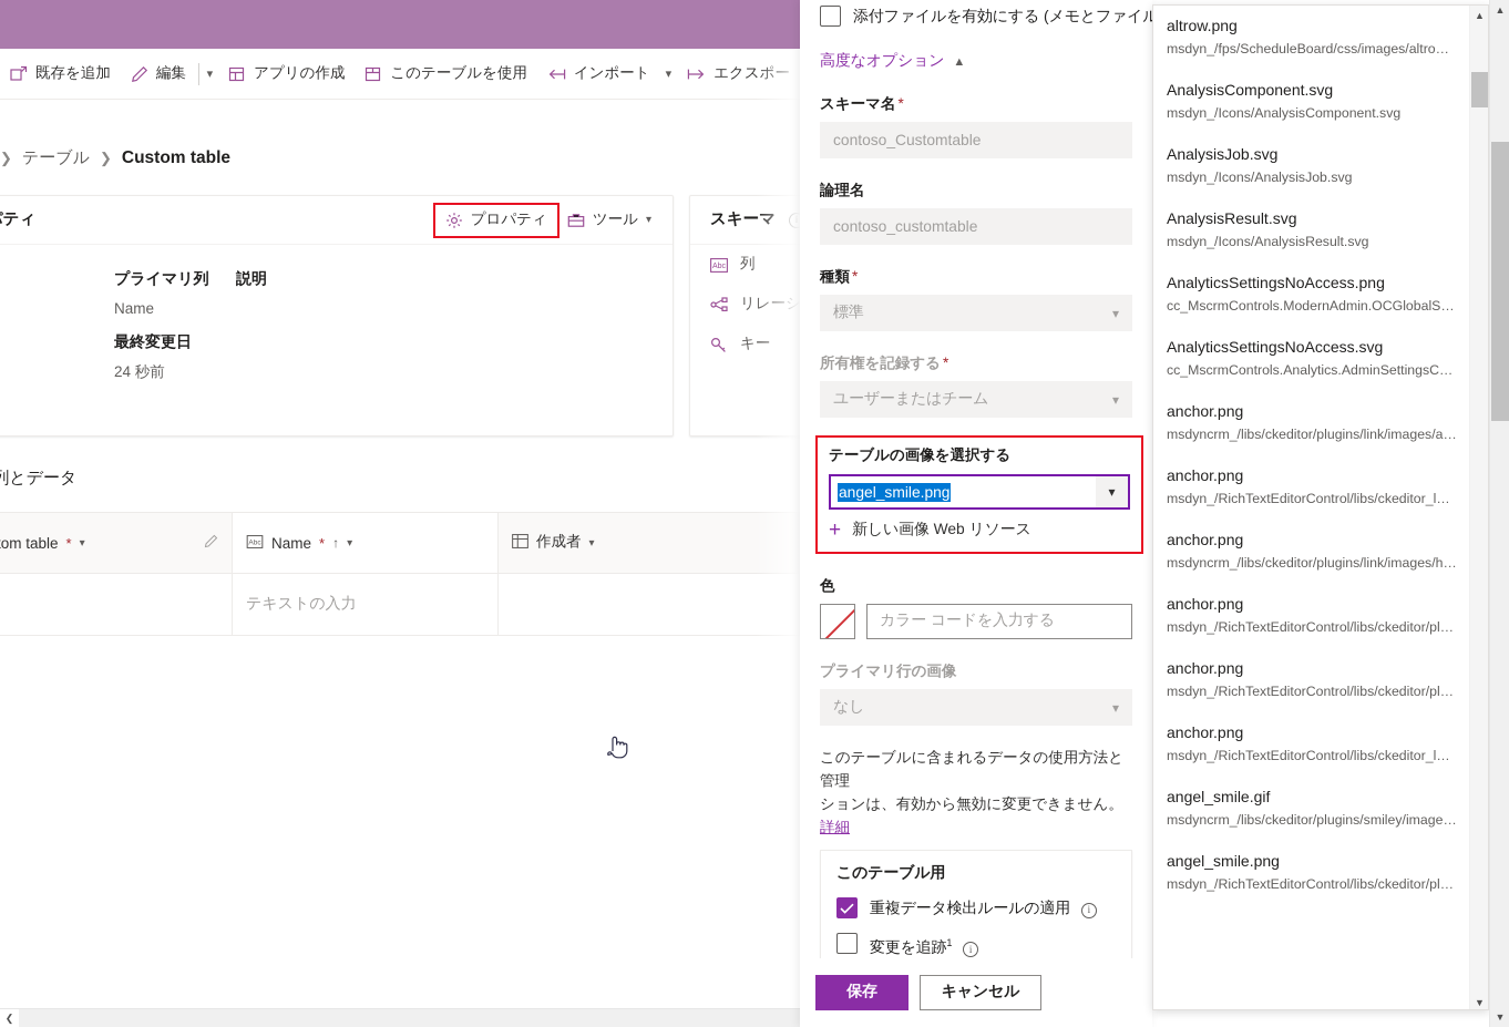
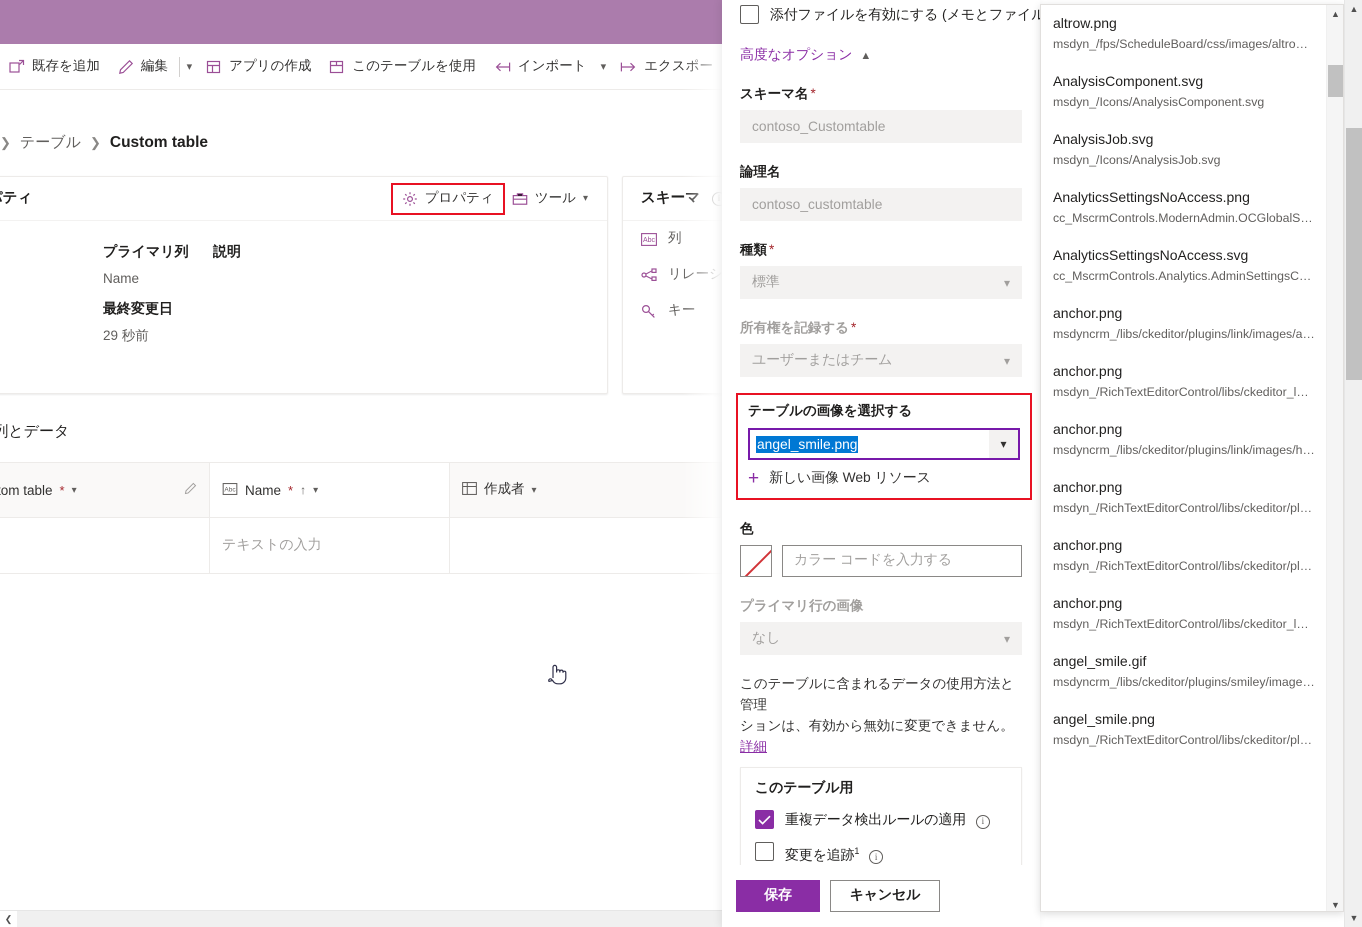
  既存を追加
  編集
  ▾
  アプリの作成
  このテーブルを使用
  インポート
  ▾
  ❯
  テーブル
  ❯
  Custom table
  プロパティ
  ツール
  ▾
  プライマリ列
  Name
  最終変更日
- 24 秒前
+ 29 秒前
  説明
  スキー
  列
  *
  ▾
  Name
  *
  ↑
  ▾
  作成者
  ▾
  テキストの入力
  ❮
  添付ファイルを有効にする (メモとファイル
  高度なオプション
  ▲
  スキーマ名 *
  contoso_Customtable
  論理名
  contoso_customtable
  種類 *
  標準
  ▾
  所有権を記録する *
  ユーザーまたはチーム
  ▾
  テーブルの画像を選択する
  angel_smile.png
  ▾
  +
  新しい画像 Web リソース
  色
  カラー コードを入力する
  プライマリ行の画像
  なし
  ▾
  このテーブルに含まれるデータの使用方法と管理
  ションは、有効から無効に変更できません。 詳細
  このテーブル用
  重複データ検出ルールの適用 i
  変更を追跡1 i
  保存
  キャンセル
  altrow.png
  msdyn_/fps/ScheduleBoard/css/images/altrow.p
  AnalysisComponent.svg
  msdyn_/Icons/AnalysisComponent.svg
  AnalysisJob.svg
  msdyn_/Icons/AnalysisJob.svg
- AnalysisResult.svg
- msdyn_/Icons/AnalysisResult.svg
  AnalyticsSettingsNoAccess.png
  cc_MscrmControls.ModernAdmin.OCGlobalSett
  AnalyticsSettingsNoAccess.svg
  cc_MscrmControls.Analytics.AdminSettingsCont
  anchor.png
  msdyncrm_/libs/ckeditor/plugins/link/images/an..
  anchor.png
  msdyn_/RichTextEditorControl/libs/ckeditor_late
  anchor.png
  msdyncrm_/libs/ckeditor/plugins/link/images/hi...
  anchor.png
  msdyn_/RichTextEditorControl/libs/ckeditor/plugi
  anchor.png
  msdyn_/RichTextEditorControl/libs/ckeditor/plugi
  anchor.png
  msdyn_/RichTextEditorControl/libs/ckeditor_late
  angel_smile.gif
  msdyncrm_/libs/ckeditor/plugins/smiley/images/.
  angel_smile.png
  msdyn_/RichTextEditorControl/libs/ckeditor/plugi
  ▲
  ▼
  ▲
  ▼
